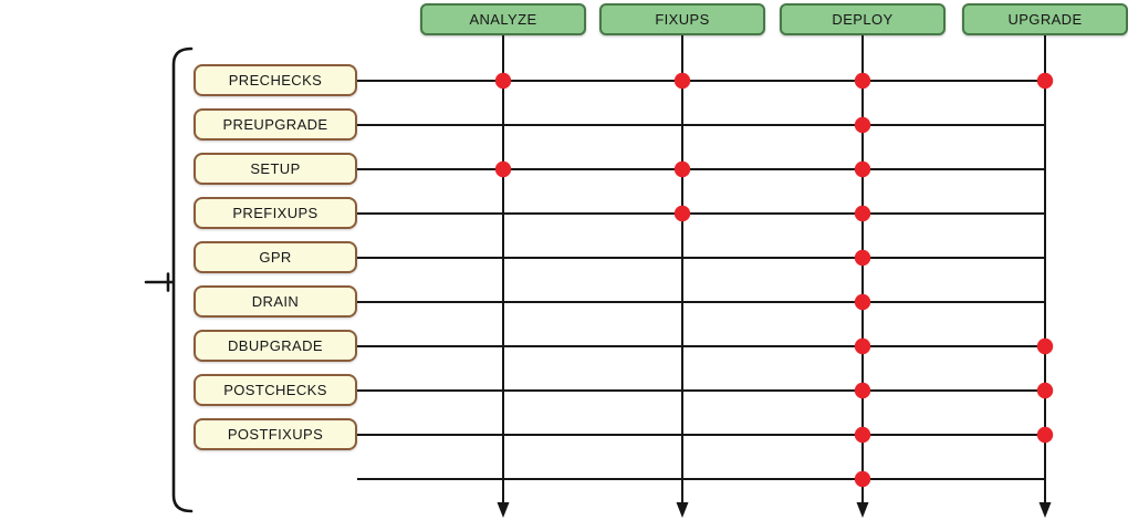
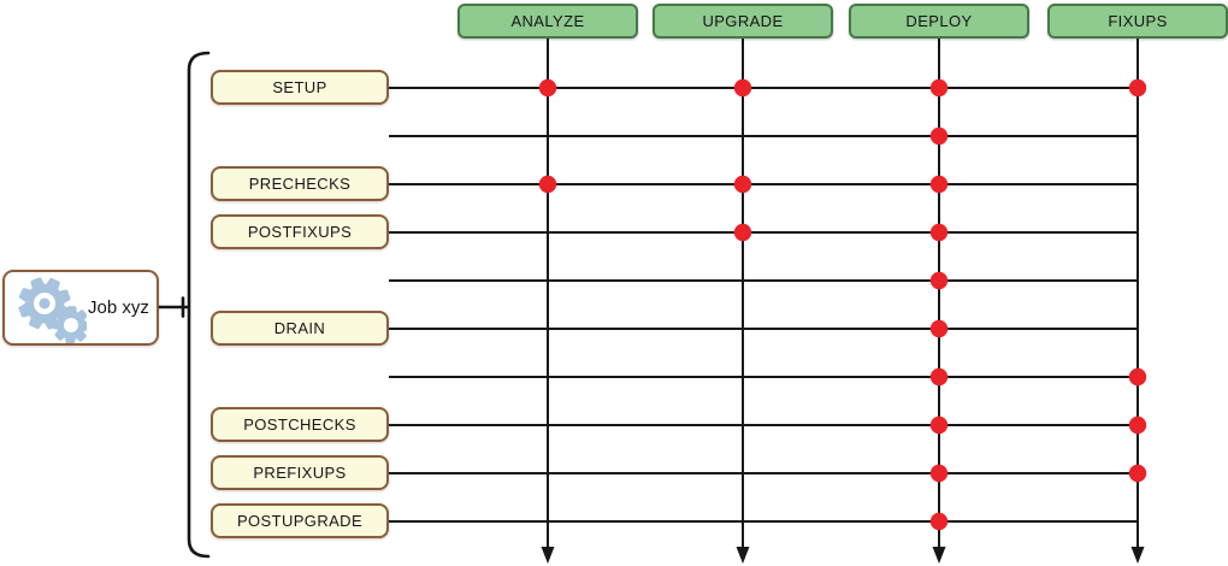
  ANALYZE
- FIXUPS
+ UPGRADE
  DEPLOY
- UPGRADE
+ FIXUPS
- PRECHECKS
+ SETUP
- PREUPGRADE
- SETUP
+ PRECHECKS
- PREFIXUPS
+ POSTFIXUPS
- GPR
  DRAIN
- DBUPGRADE
  POSTCHECKS
- POSTFIXUPS
+ PREFIXUPS
+ POSTUPGRADE
+ Job xyz
